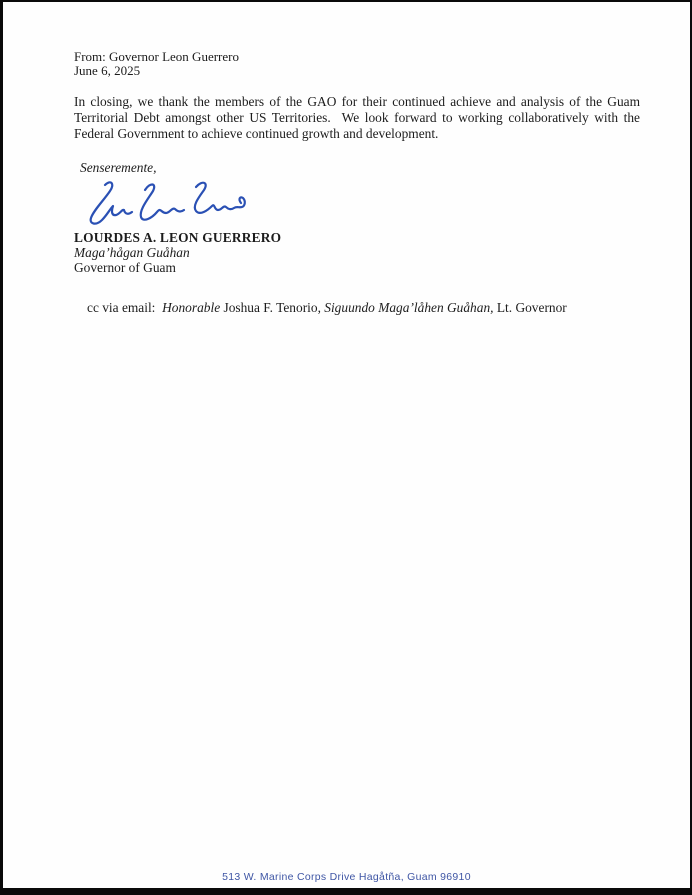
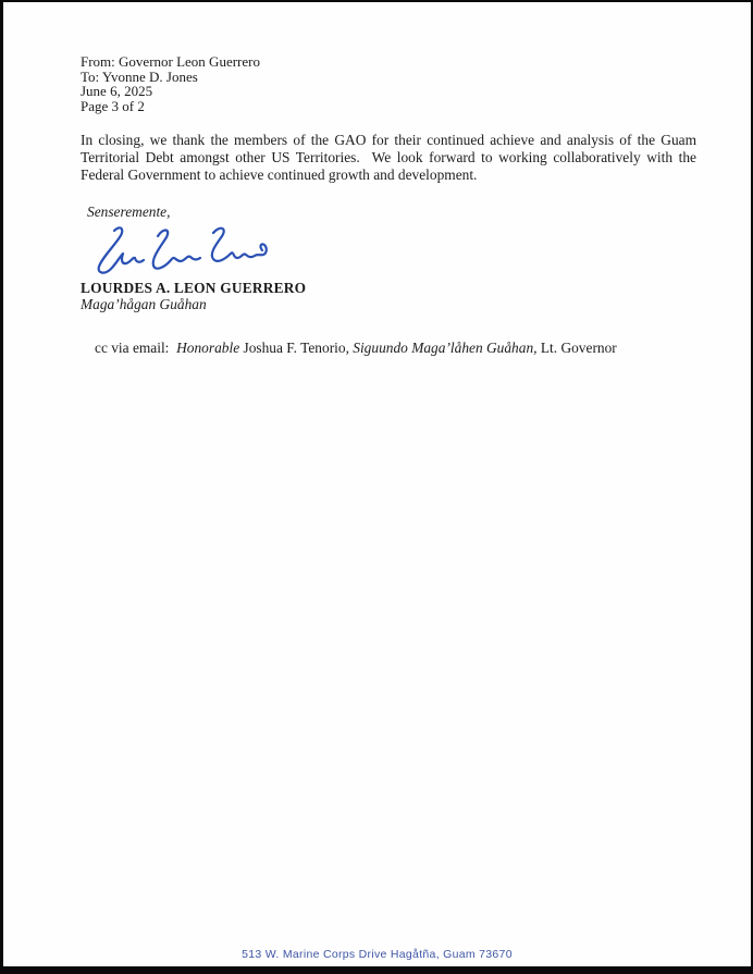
  From: Governor Leon Guerrero
+ To: Yvonne D. Jones
  June 6, 2025
+ Page 3 of 2
  In closing, we thank the members of the GAO for their continued achieve and analysis of the Guam Territorial Debt amongst other US Territories. We look forward to working collaboratively with the Federal Government to achieve continued growth and development.
  Senseremente,
  LOURDES A. LEON GUERRERO
  Maga’hågan Guåhan
- Governor of Guam
  cc via email: Honorable Joshua F. Tenorio, Siguundo Maga’låhen Guåhan, Lt. Governor
- 513 W. Marine Corps Drive Hagåtña, Guam 96910
+ 513 W. Marine Corps Drive Hagåtña, Guam 73670
